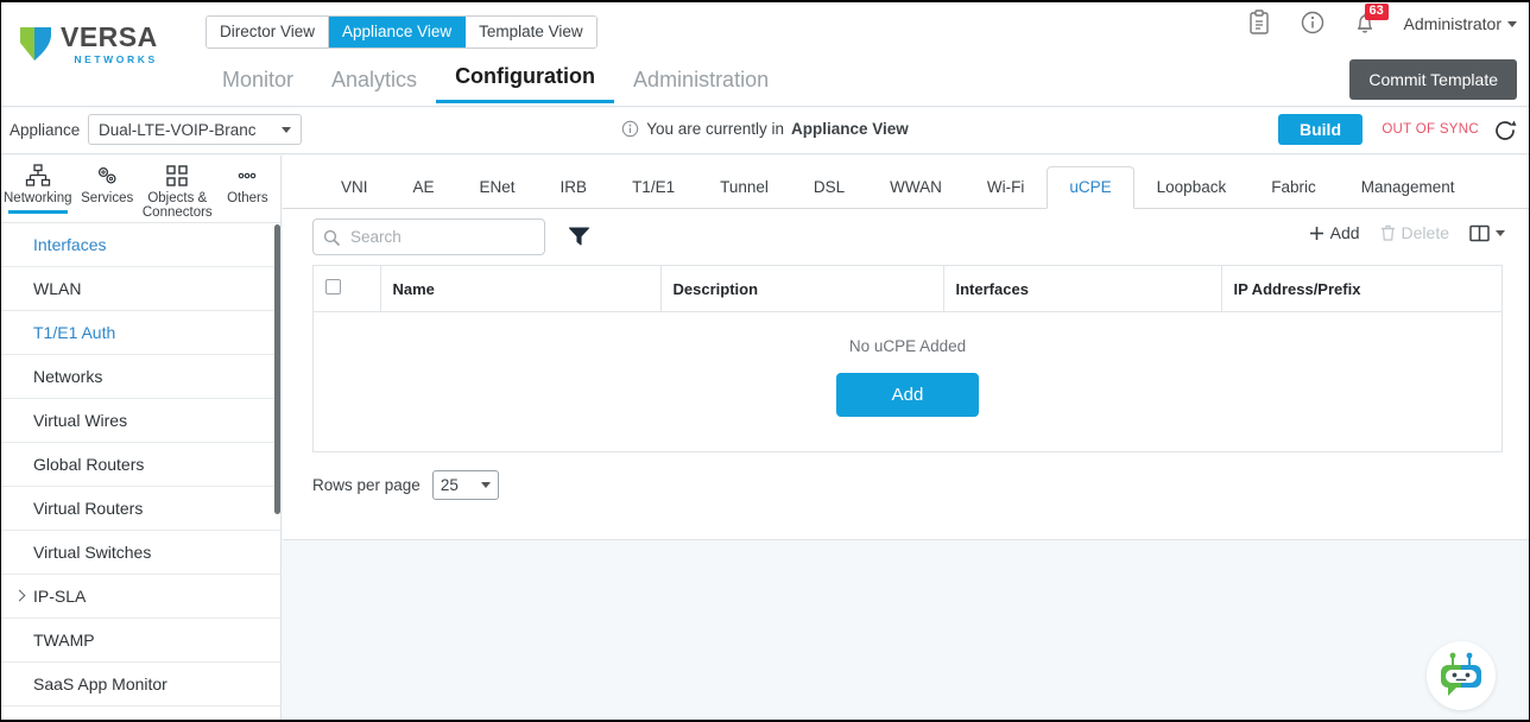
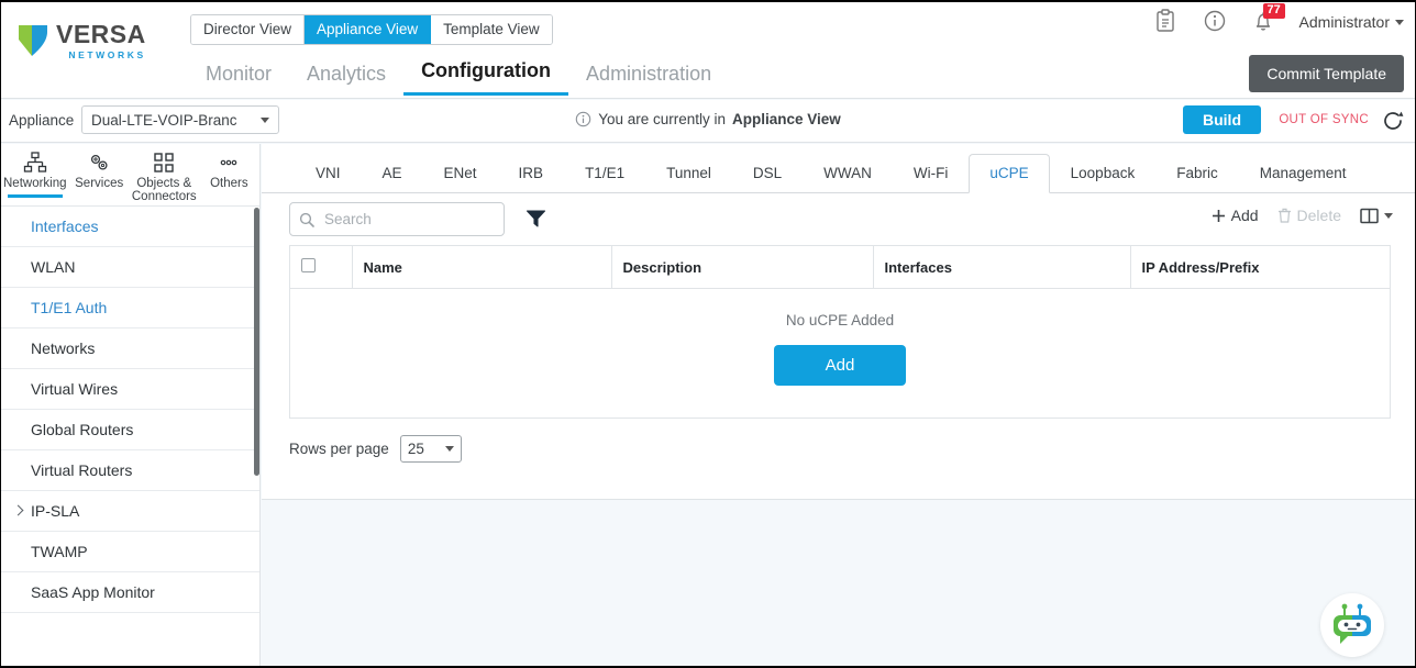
  VERSA
  NETWORKS
  Director View
  Appliance View
  Template View
- 63
+ 77
  Administrator
  Commit Template
  Monitor
  Analytics
  Configuration
  Administration
  Appliance
  Dual-LTE-VOIP-Branc
  You are currently in
  Appliance View
  Build
  OUT OF SYNC
  Networking
  Services
  Objects & Connectors
  Others
  Interfaces
  WLAN
  T1/E1 Auth
  Networks
  Virtual Wires
  Global Routers
  Virtual Routers
- Virtual Switches
  IP-SLA
  TWAMP
  SaaS App Monitor
  VNI
  AE
  ENet
  IRB
  T1/E1
  Tunnel
  DSL
  WWAN
  Wi-Fi
  uCPE
  Loopback
  Fabric
  Management
  Search
  Add
  Delete
  	Name	Description	Interfaces	IP Address/Prefix
  No uCPE Added Add
  Rows per page
  25
